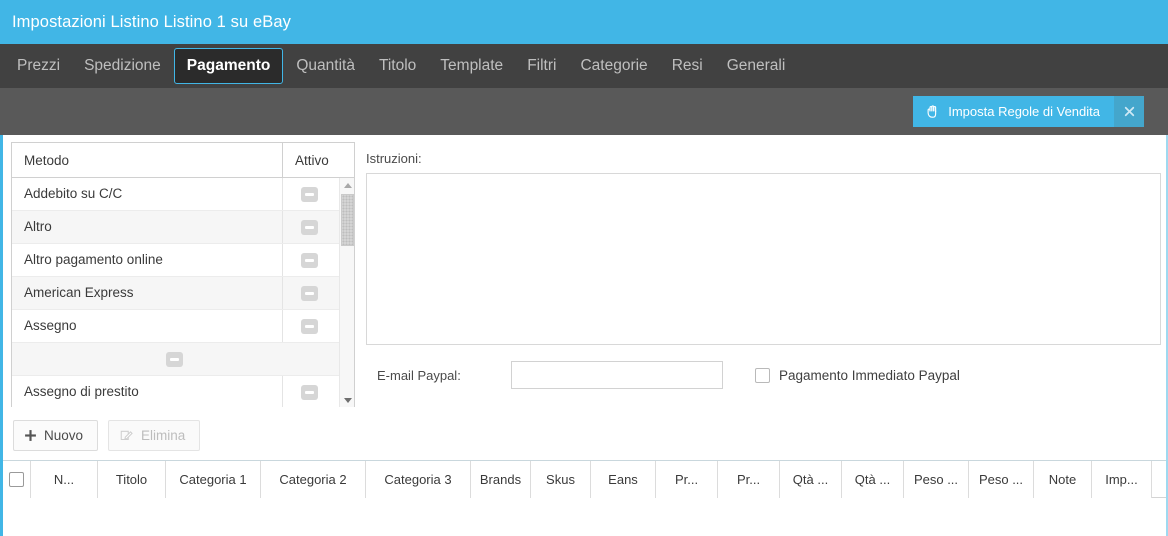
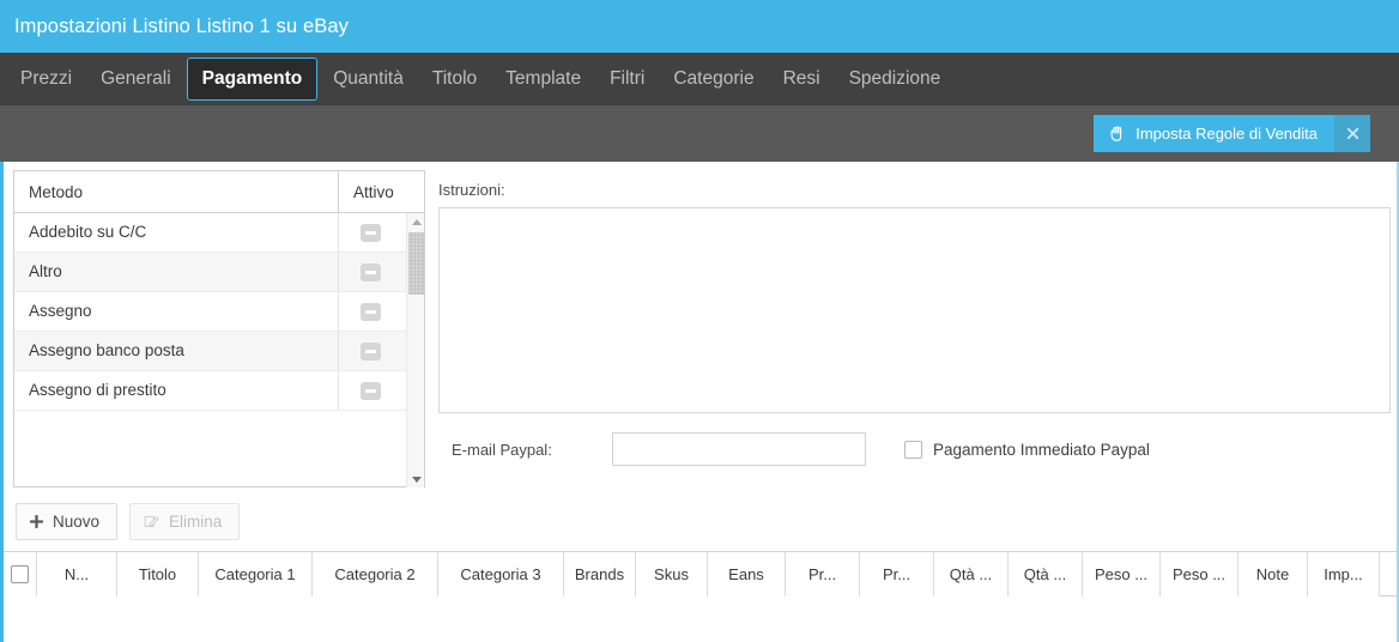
  Impostazioni Listino Listino 1 su eBay
  Prezzi
- Spedizione
+ Generali
  Pagamento
  Quantità
  Titolo
  Template
  Filtri
  Categorie
  Resi
- Generali
+ Spedizione
  Imposta Regole di Vendita
  Metodo
  Attivo
  Addebito su C/C
  Altro
- Altro pagamento online
- American Express
  Assegno
+ Assegno banco posta
  Assegno di prestito
  Nuovo
  Elimina
  Istruzioni:
  E-mail Paypal:
  Pagamento Immediato Paypal
  N...
  Titolo
  Categoria 1
  Categoria 2
  Categoria 3
  Brands
  Skus
  Eans
  Pr...
  Pr...
  Qtà ...
  Qtà ...
  Peso ...
  Peso ...
  Note
  Imp...
